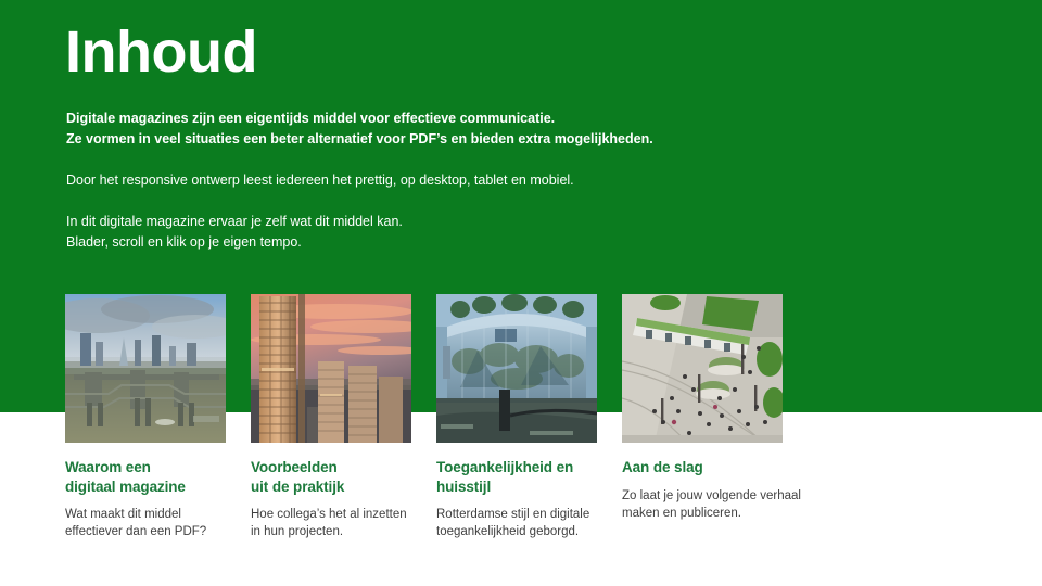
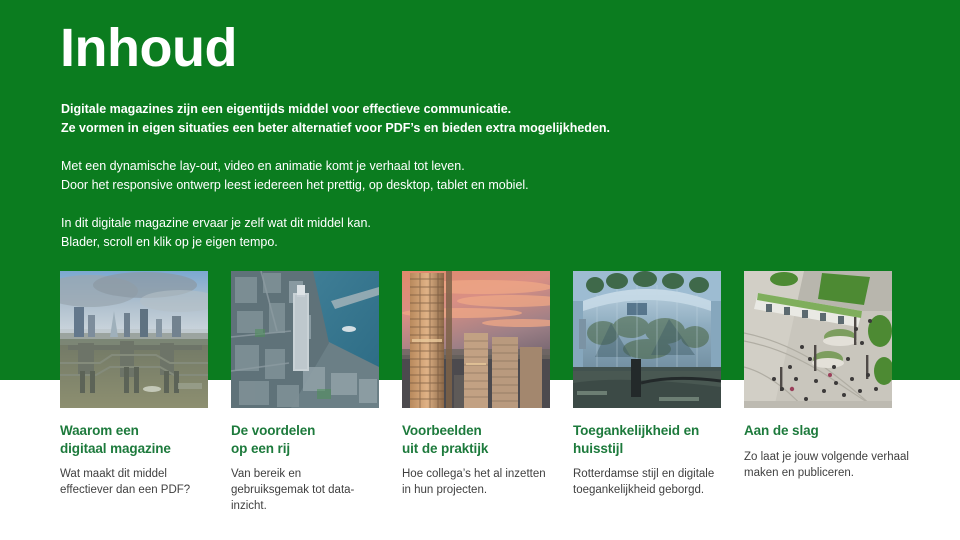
  Inhoud
  Digitale magazines zijn een eigentijds middel voor effectieve communicatie.
- Ze vormen in veel situaties een beter alternatief voor PDF’s en bieden extra mogelijkheden.
+ Ze vormen in eigen situaties een beter alternatief voor PDF’s en bieden extra mogelijkheden.
+ Met een dynamische lay-out, video en animatie komt je verhaal tot leven.
  Door het responsive ontwerp leest iedereen het prettig, op desktop, tablet en mobiel.
  In dit digitale magazine ervaar je zelf wat dit middel kan.
  Blader, scroll en klik op je eigen tempo.
  Waarom een
  digitaal magazine
  Wat maakt dit middel effectiever dan een PDF?
+ De voordelen
+ op een rij
+ Van bereik en gebruiksgemak tot data-inzicht.
  Voorbeelden
  uit de praktijk
  Hoe collega’s het al inzetten in hun projecten.
  Toegankelijkheid en
  huisstijl
  Rotterdamse stijl en digitale toegankelijkheid geborgd.
  Aan de slag
  Zo laat je jouw volgende verhaal maken en publiceren.
